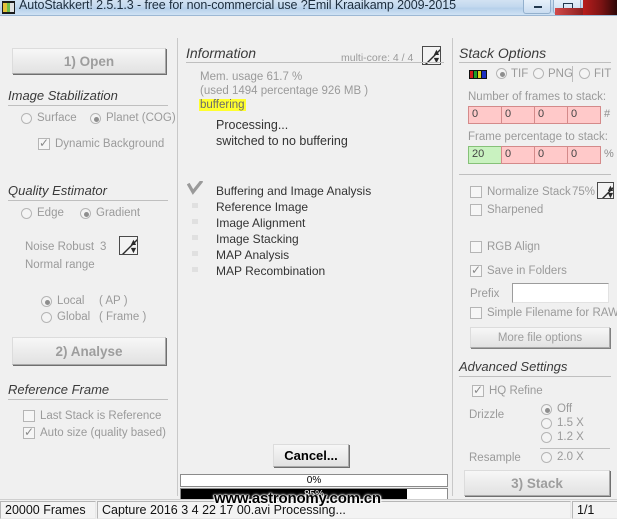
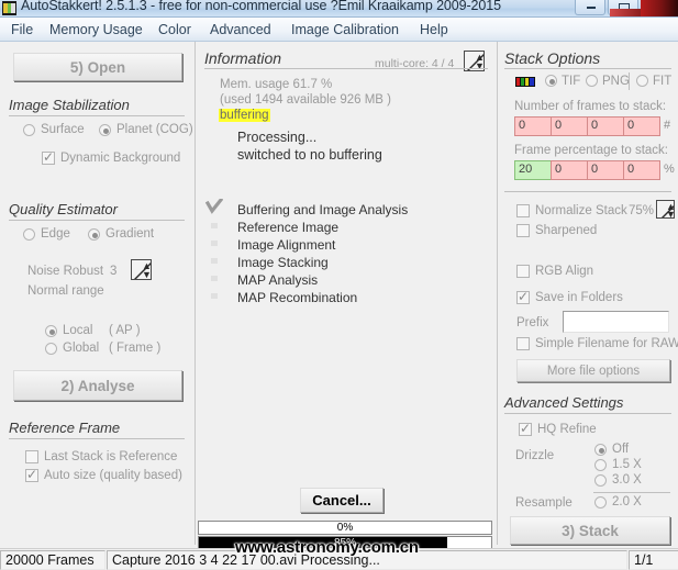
  AutoStakkert! 2.5.1.3 - free for non-commercial use ?Emil Kraaikamp 2009-2015
+ File
+ Memory Usage
+ Color
+ Advanced
+ Image Calibration
+ Help
- 1) Open
+ 5) Open
  Image Stabilization
  Surface
  Planet (COG)
  Dynamic Background
  Quality Estimator
  Edge
  Gradient
  Noise Robust
  3
  ▲
  ▼
  Normal range
  Local
  ( AP )
  Global
  ( Frame )
  2) Analyse
  Reference Frame
  Last Stack is Reference
  Auto size (quality based)
  Information
  multi-core: 4 / 4
  ▲
  ▼
  Mem. usage 61.7 %
- (used 1494 percentage 926 MB )
+ (used 1494 available 926 MB )
  buffering
  Processing...
  switched to no buffering
  Buffering and Image Analysis
  Reference Image
  Image Alignment
  Image Stacking
  MAP Analysis
  MAP Recombination
  Cancel...
  0%
  85%
  Stack Options
  TIF
  PNG
  FIT
  Number of frames to stack:
  0
  0
  0
  0
  #
  Frame percentage to stack:
  20
  0
  0
  0
  %
  Normalize Stack
  75%
  ▲
  ▼
  Sharpened
  RGB Align
  Save in Folders
  Prefix
  Simple Filename for RAW
  More file options
  Advanced Settings
  HQ Refine
  Drizzle
  Off
  1.5 X
- 1.2 X
+ 3.0 X
  Resample
  2.0 X
  3) Stack
  20000 Frames
  Capture 2016 3 4 22 17 00.avi Processing...
  1/1
  www.astronomy.com.cn
